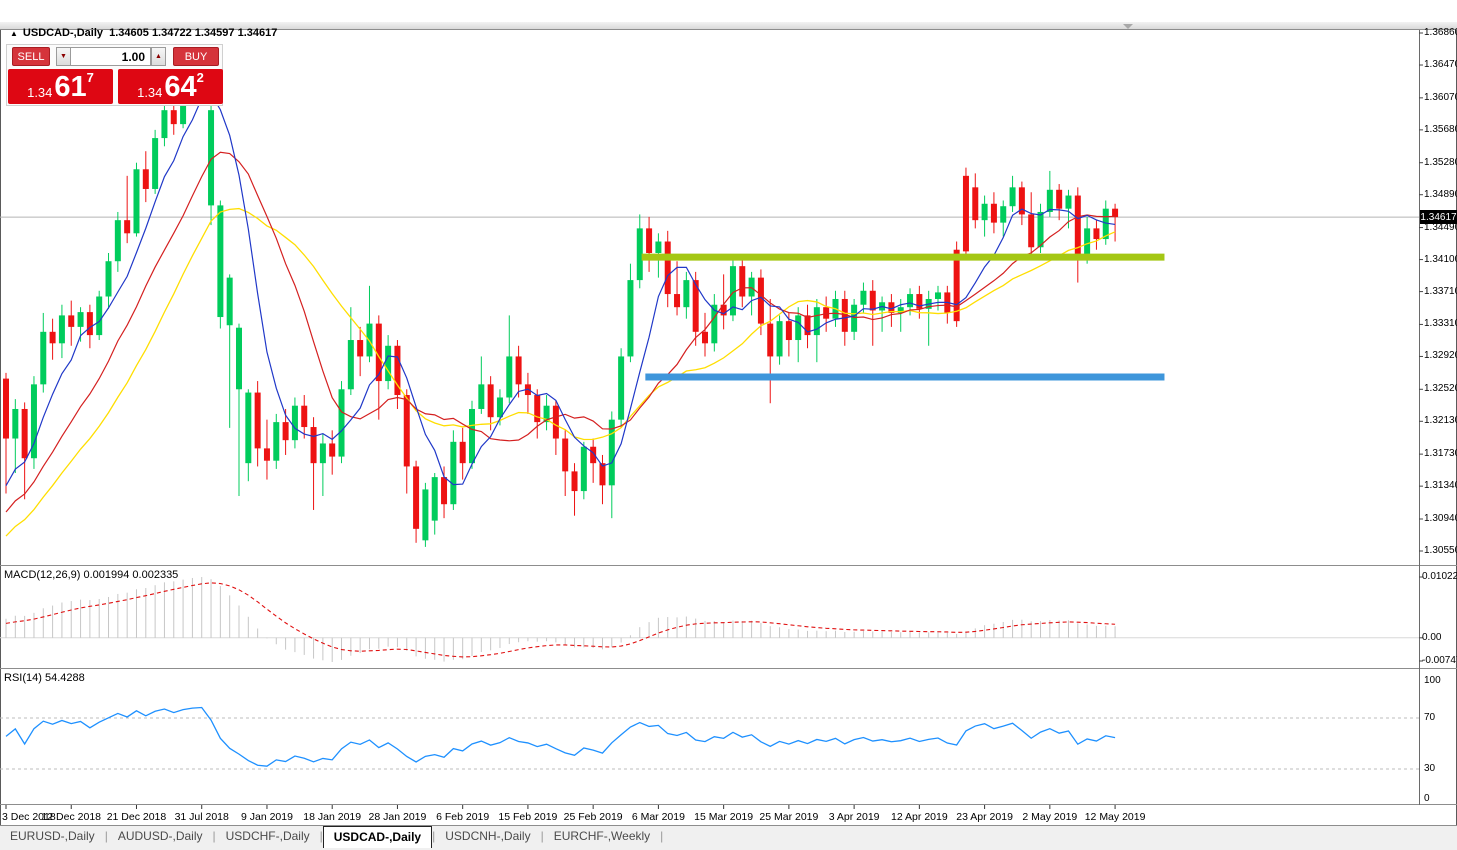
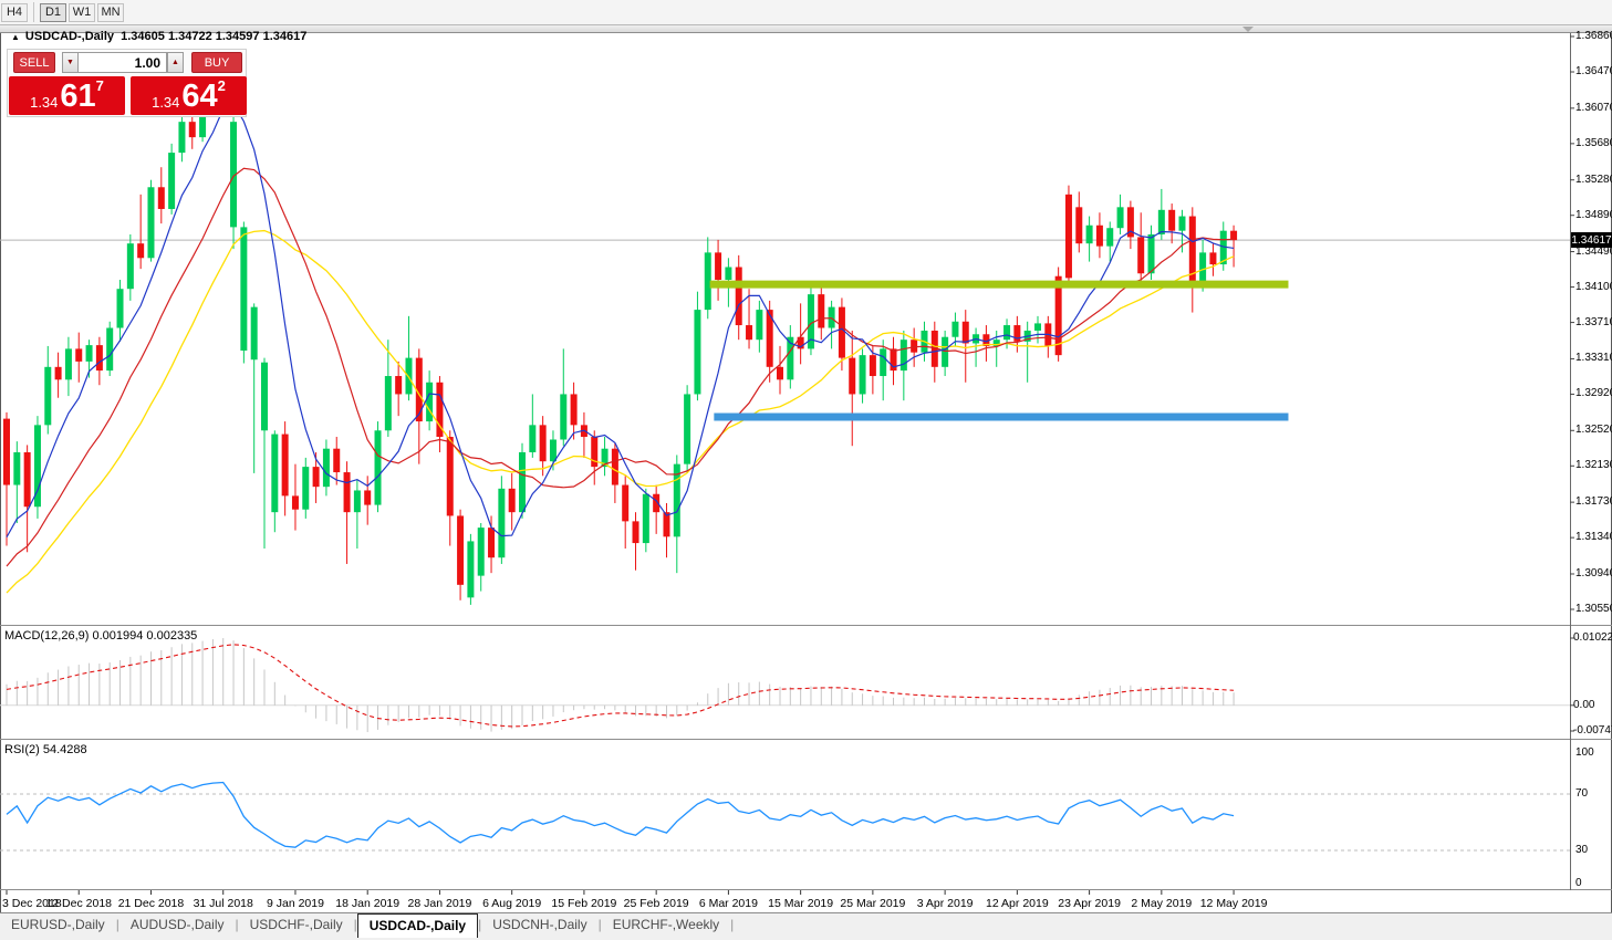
+ H4
+ D1
+ W1
+ MN
  ▲ USDCAD-,Daily 1.34605 1.34722 1.34597 1.34617
  SELL
  1.00
  BUY
  1.34
  61
  7
  1.34
  64
  2
  MACD(12,26,9) 0.001994 0.002335
- RSI(14) 54.4288
+ RSI(2) 54.4288
  1.34617
  1.3686
  1.3647
  1.3607
  1.3568
  1.3528
  1.3489
  1.3449
  1.3410
  1.3371
  1.3331
  1.3292
  1.3252
  1.3213
  1.3173
  1.3134
  1.3094
  1.3055
  0.01022
  0.00
  -0.0074
  100
  70
  30
  0
  3 Dec 2018
  12 Dec 2018
  21 Dec 2018
  31 Jul 2018
  9 Jan 2019
  18 Jan 2019
  28 Jan 2019
- 6 Feb 2019
+ 6 Aug 2019
  15 Feb 2019
  25 Feb 2019
  6 Mar 2019
  15 Mar 2019
  25 Mar 2019
  3 Apr 2019
  12 Apr 2019
  23 Apr 2019
  2 May 2019
  12 May 2019
  EURUSD-,Daily
  |
  AUDUSD-,Daily
  |
  USDCHF-,Daily
  |
  USDCAD-,Daily
  |
  USDCNH-,Daily
  |
  EURCHF-,Weekly
  |
